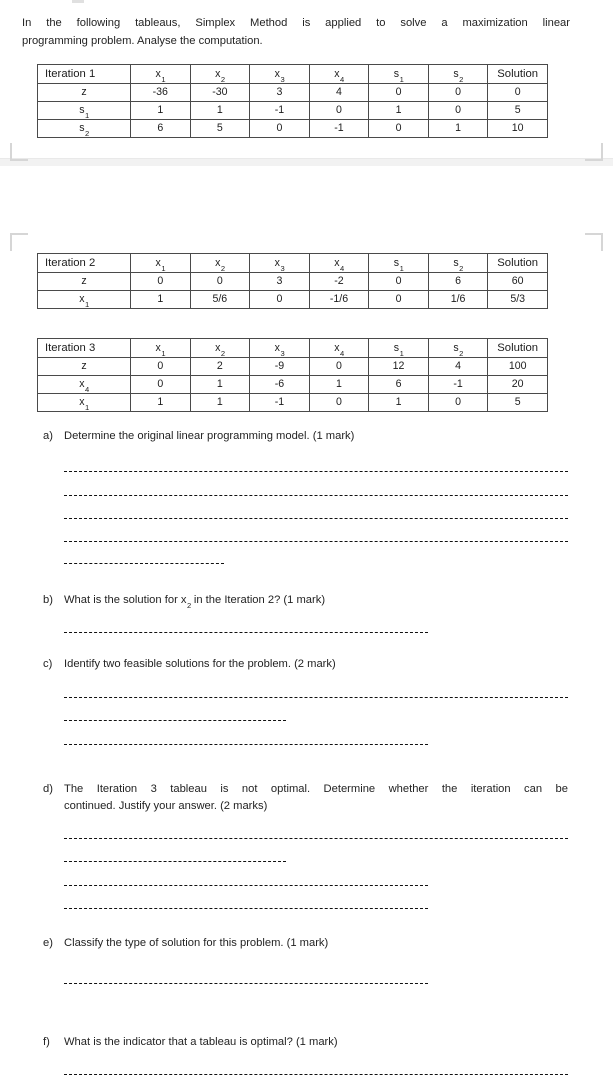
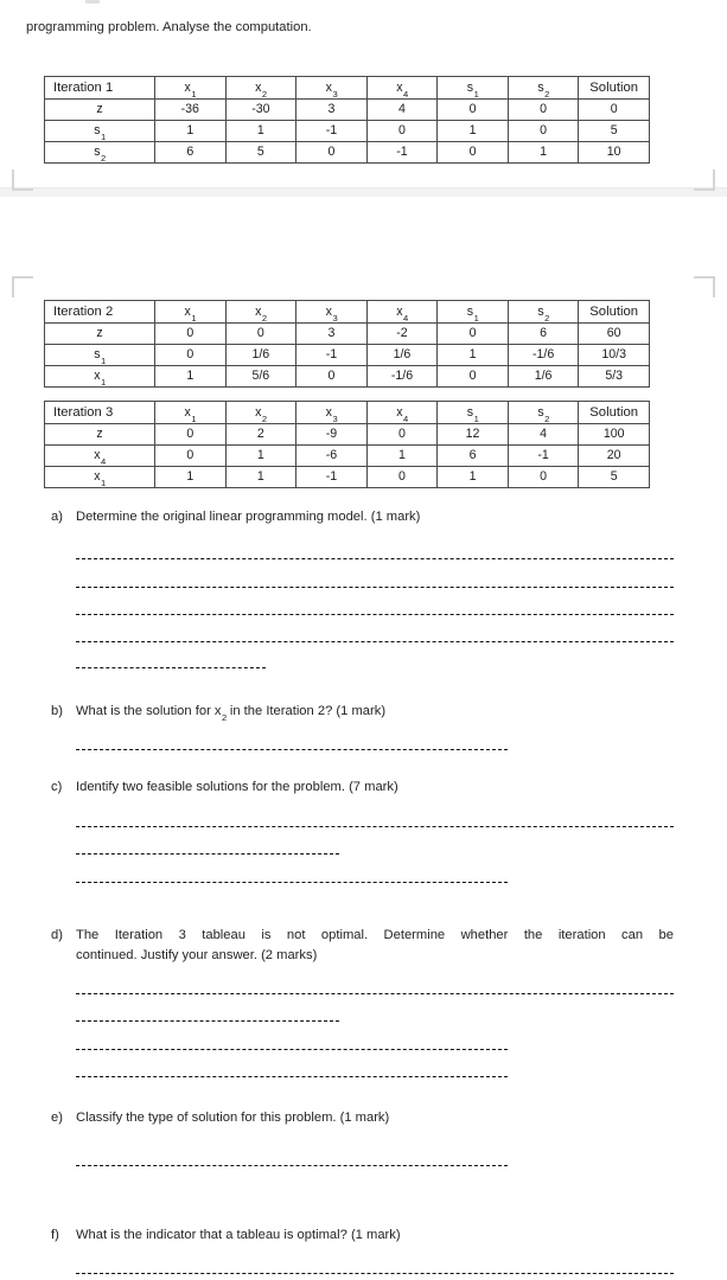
- In the following tableaus, Simplex Method is applied to solve a maximization linear
  programming problem. Analyse the computation.
  Iteration 1	x1	x2	x3	x4	s1	s2	Solution
  z	-36	-30	3	4	0	0	0
  s1	1	1	-1	0	1	0	5
  s2	6	5	0	-1	0	1	10
  Iteration 2	x1	x2	x3	x4	s1	s2	Solution
  z	0	0	3	-2	0	6	60
+ s1	0	1/6	-1	1/6	1	-1/6	10/3
  x1	1	5/6	0	-1/6	0	1/6	5/3
  Iteration 3	x1	x2	x3	x4	s1	s2	Solution
  z	0	2	-9	0	12	4	100
  x4	0	1	-6	1	6	-1	20
  x1	1	1	-1	0	1	0	5
  a)
  Determine the original linear programming model. (1 mark)
  b)
  What is the solution for x2 in the Iteration 2? (1 mark)
  c)
- Identify two feasible solutions for the problem. (2 mark)
+ Identify two feasible solutions for the problem. (7 mark)
  d)
  The Iteration 3 tableau is not optimal. Determine whether the iteration can be
  continued. Justify your answer. (2 marks)
  e)
  Classify the type of solution for this problem. (1 mark)
  f)
  What is the indicator that a tableau is optimal? (1 mark)
